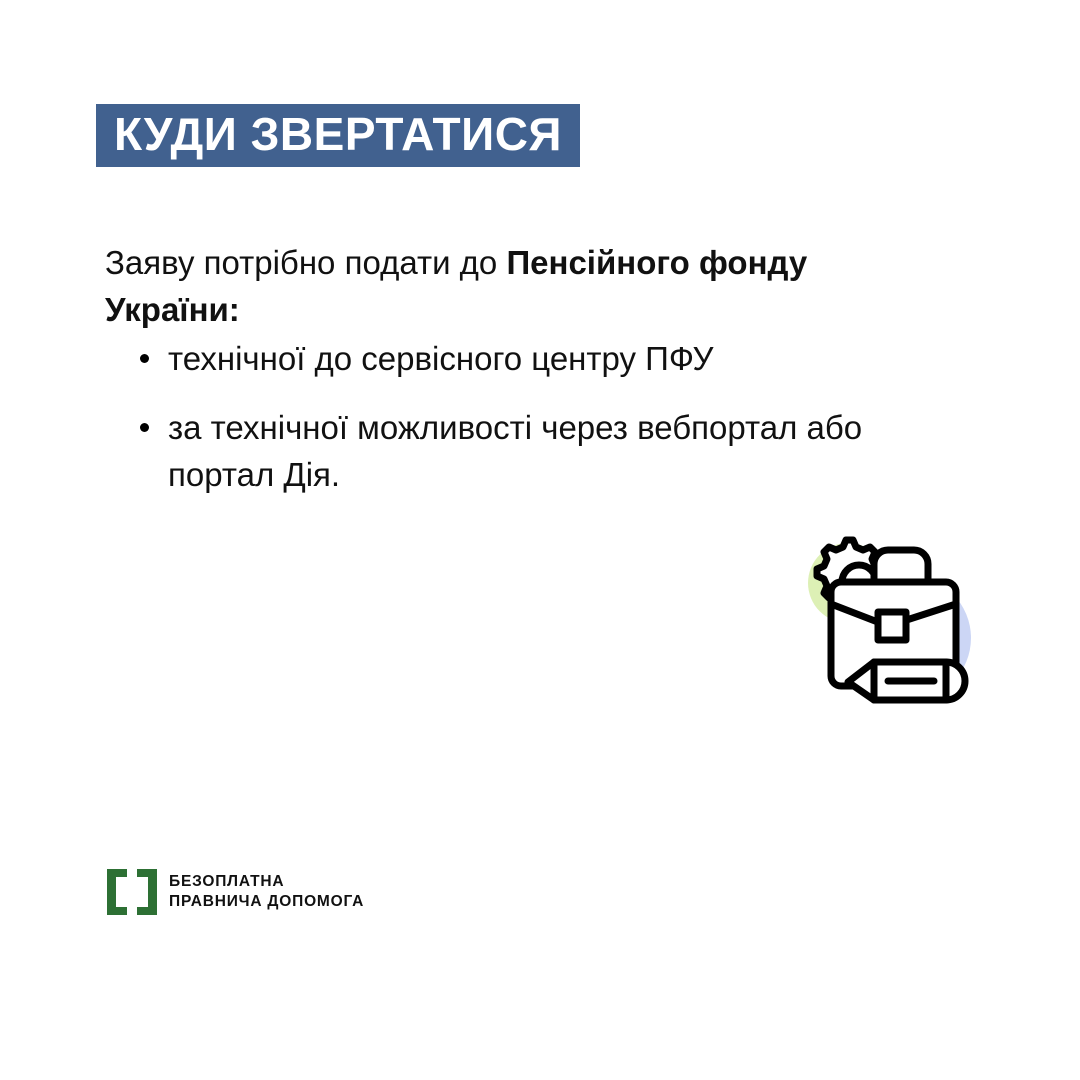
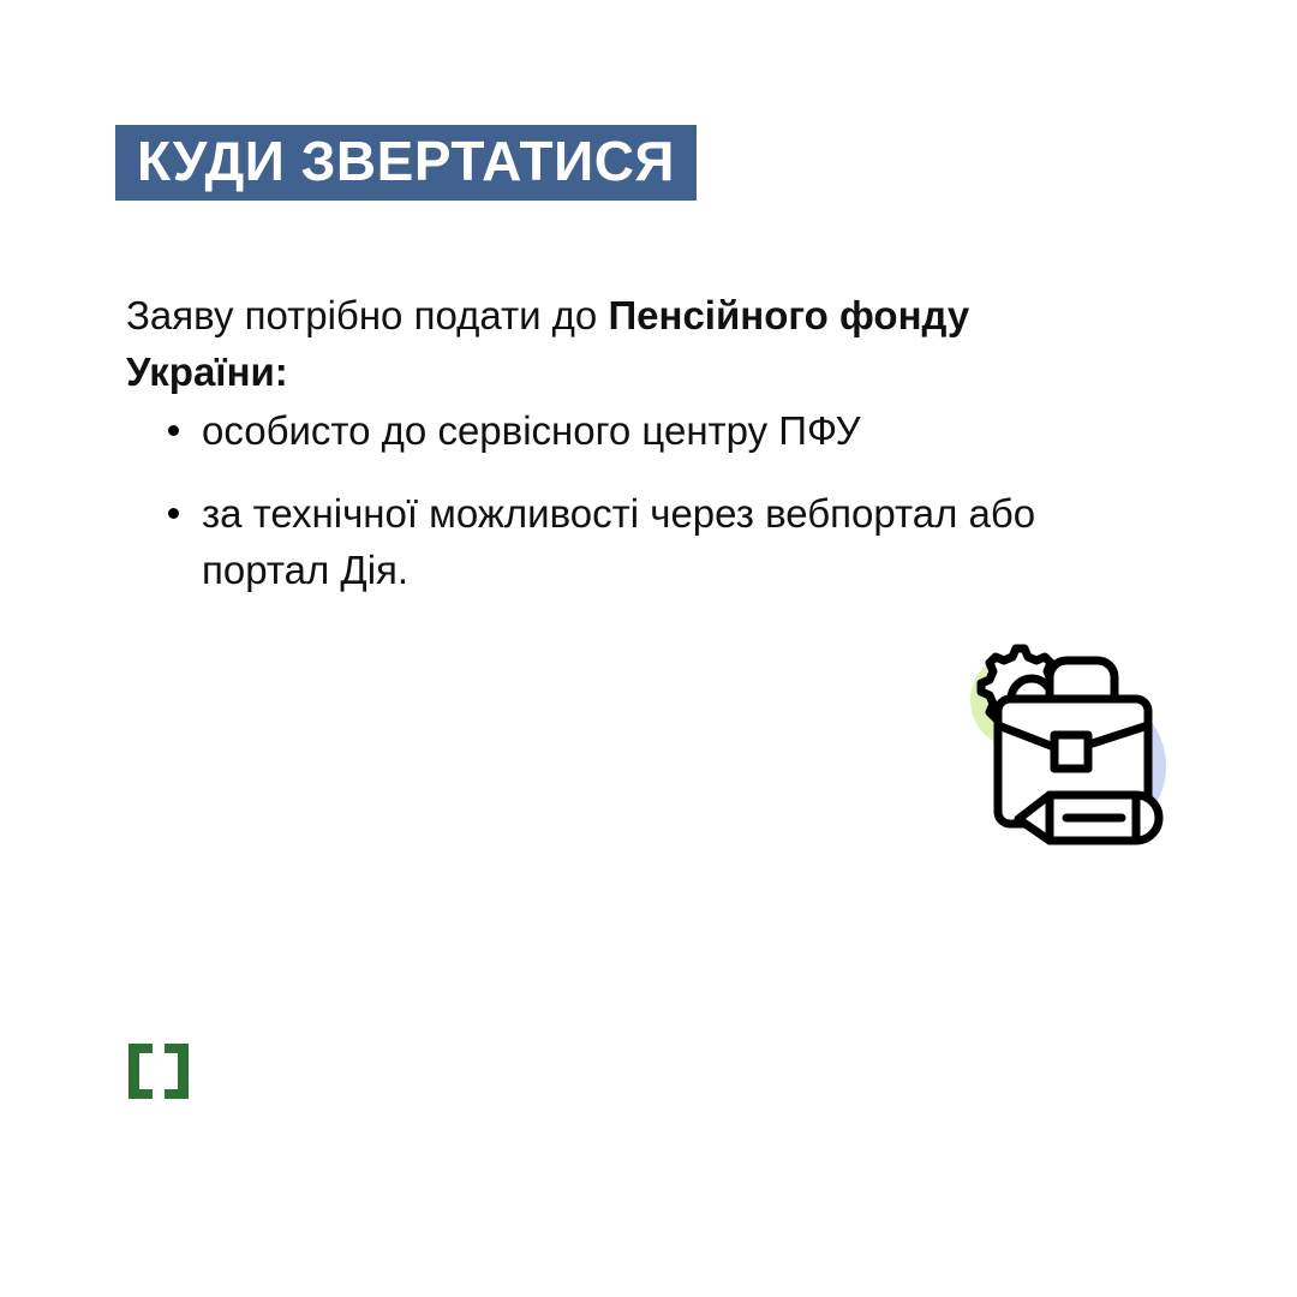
  КУДИ ЗВЕРТАТИСЯ
  Заяву потрібно подати до Пенсійного фонду України:
- технічної до сервісного центру ПФУ
+ особисто до сервісного центру ПФУ
  за технічної можливості через вебпортал або портал Дія.
- БЕЗОПЛАТНА
- ПРАВНИЧА ДОПОМОГА
